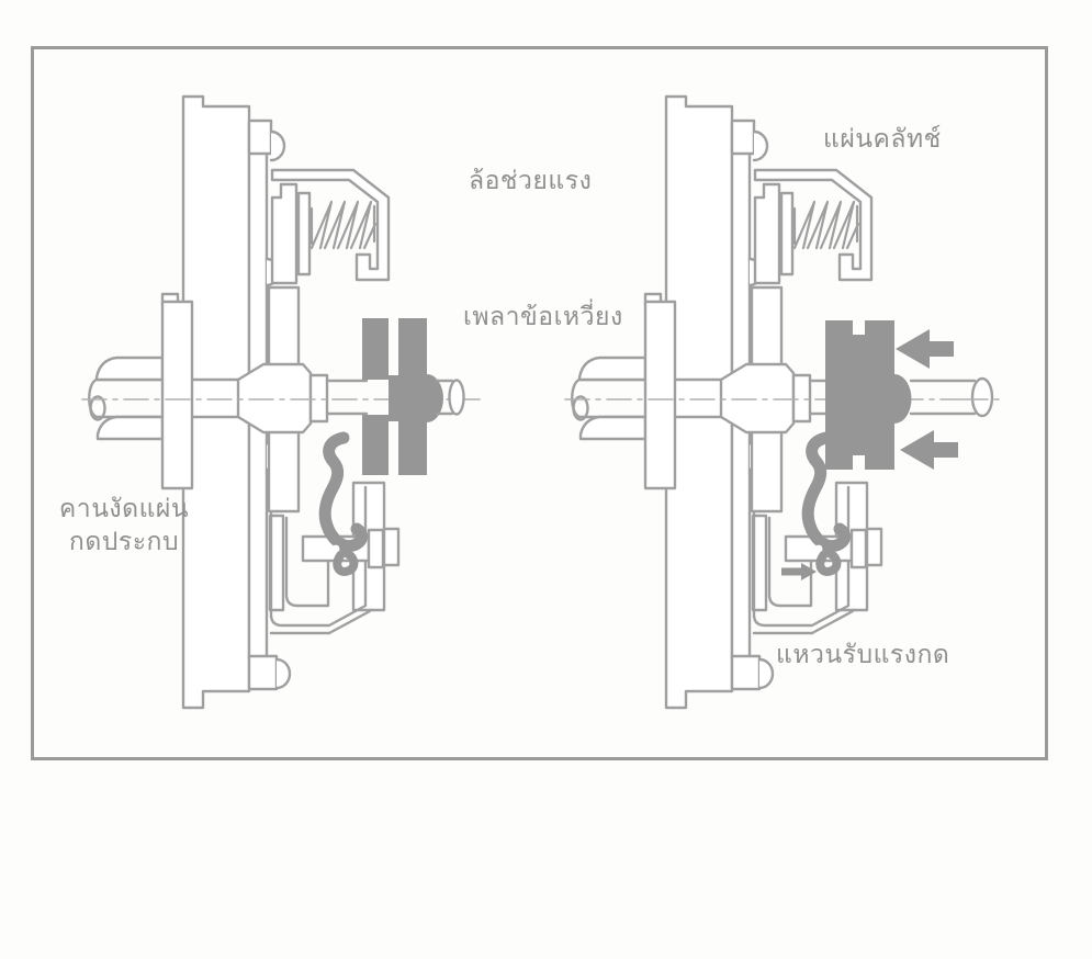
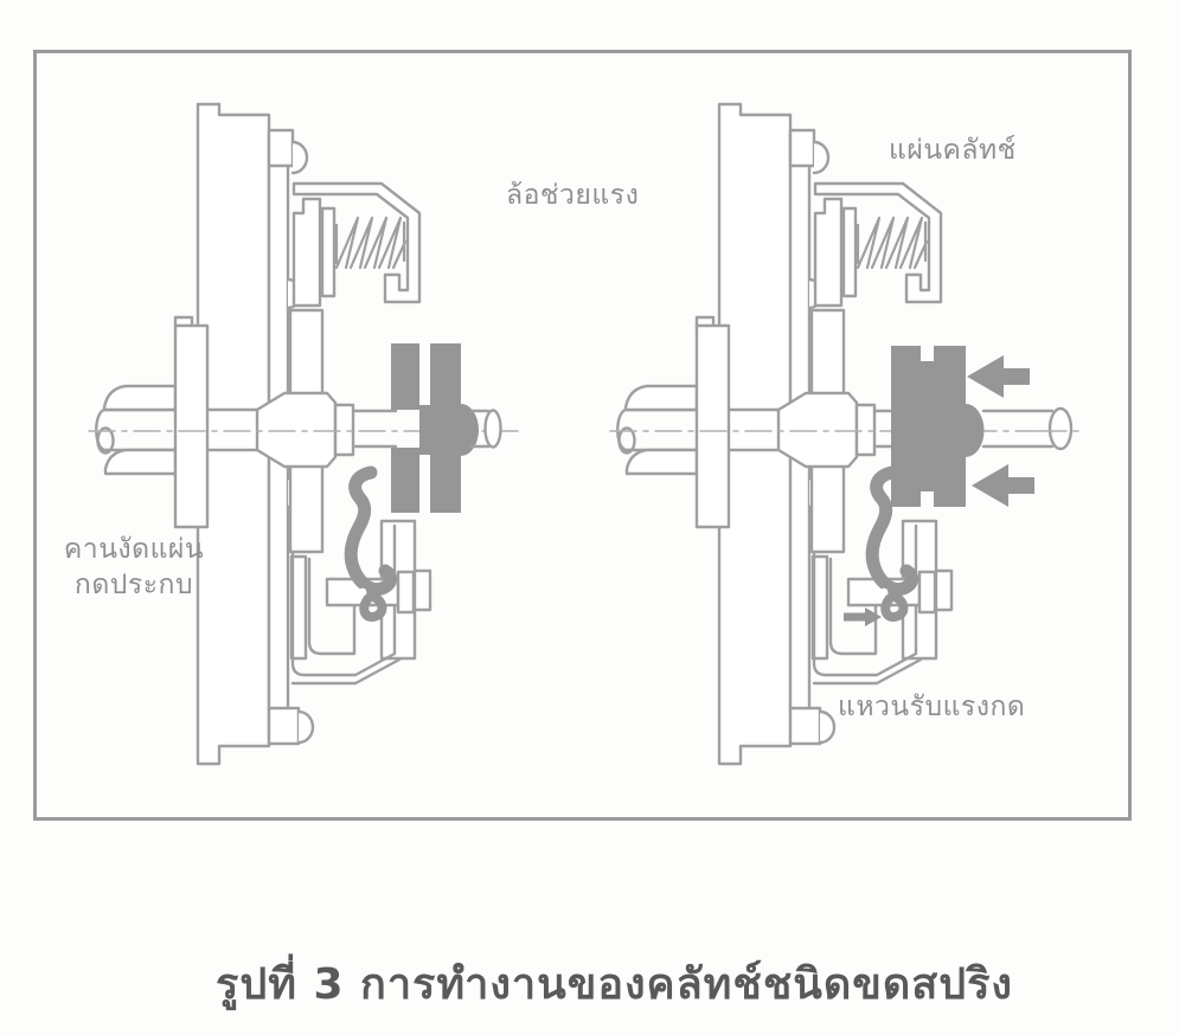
  ล้อช่วยแรง
- เพลาข้อเหวี่ยง
  แผ่นคลัทช์
  คานงัดแผ่น
  กดประกบ
  แหวนรับแรงกด
+ รูปที่ 3 การทำงานของคลัทช์ชนิดขดสปริง
